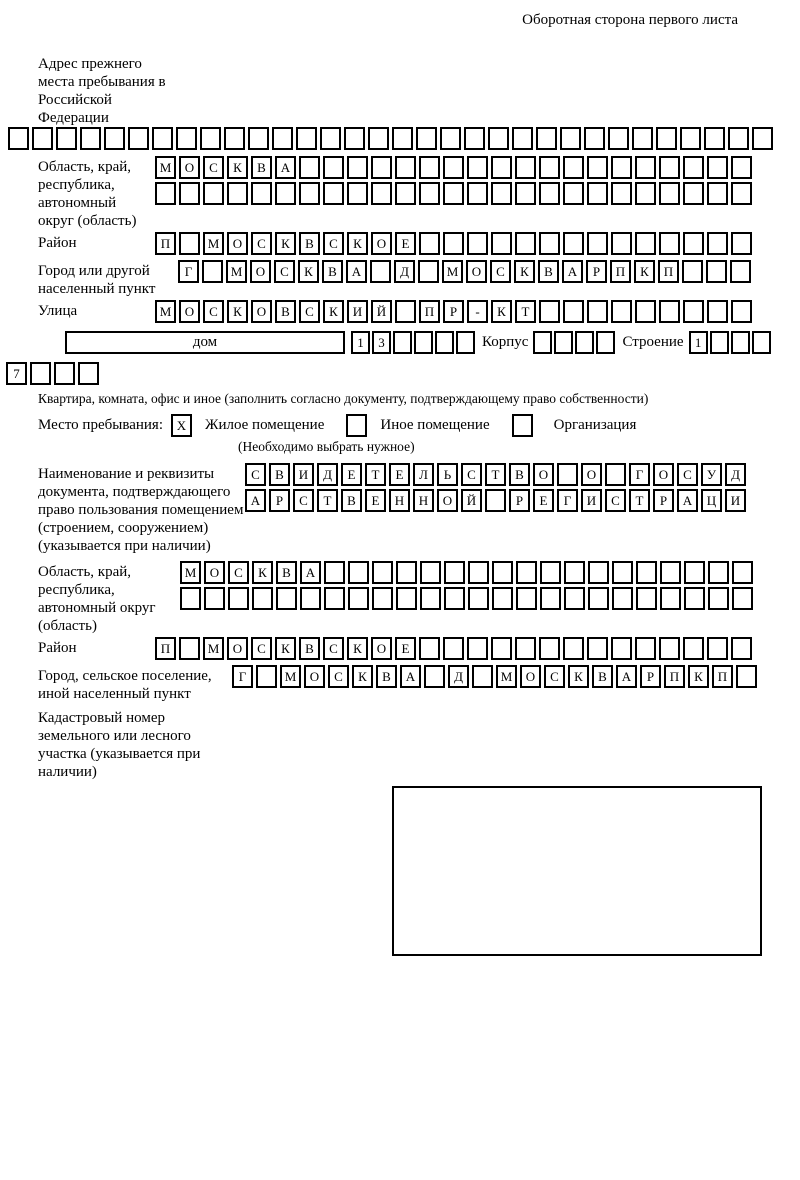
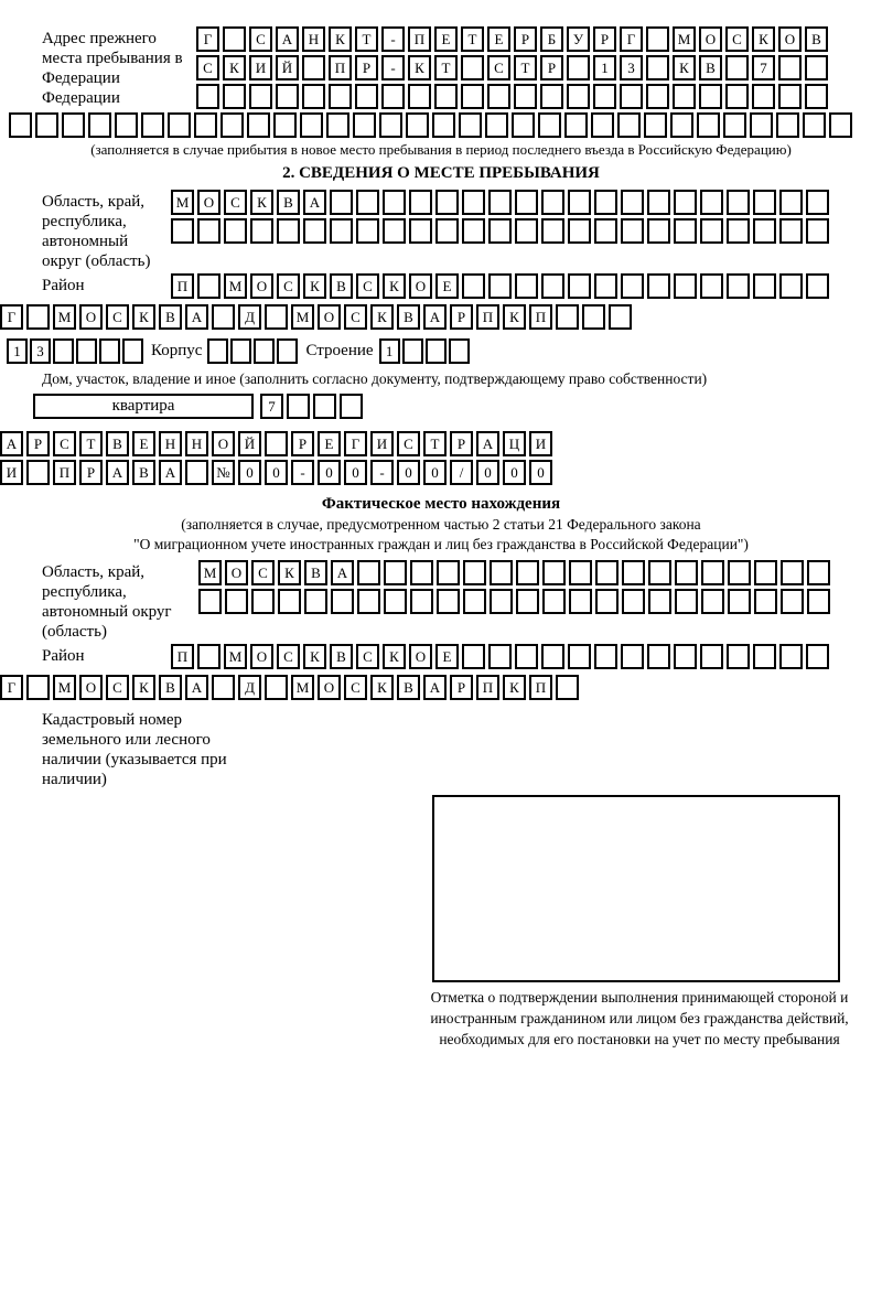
- Оборотная сторона первого листа
- Адрес прежнего места пребывания в Российской Федерации
+ Адрес прежнего места пребывания в Федерации Федерации
+ Г С А Н К Т - П Е Т Е Р Б У Р Г М О С К О В
+ С К И Й П Р - К Т С Т Р 1 3 К В 7
+ (заполняется в случае прибытия в новое место пребывания в период последнего въезда в Российскую Федерацию)
+ 2. СВЕДЕНИЯ О МЕСТЕ ПРЕБЫВАНИЯ
  Область, край, республика, автономный округ (область)
  М О С К В А
  Район
  П М О С К В С К О Е
- Город или другой населенный пункт
  Г М О С К В А Д М О С К В А Р П К П
- Улица
- М О С К О В С К И Й П Р - К Т
- дом
  1 3
  Корпус
  Строение
  1
+ Дом, участок, владение и иное (заполнить согласно документу, подтверждающему право собственности)
+ квартира
  7
- Квартира, комната, офис и иное (заполнить согласно документу, подтверждающему право собственности)
- Место пребывания:
- X
- Жилое помещение
- Иное помещение
- Организация
- (Необходимо выбрать нужное)
- Наименование и реквизиты документа, подтверждающего право пользования помещением (строением, сооружением) (указывается при наличии)
- С В И Д Е Т Е Л Ь С Т В О О Г О С У Д
  А Р С Т В Е Н Н О Й Р Е Г И С Т Р А Ц И
+ И П Р А В А № 0 0 - 0 0 - 0 0 / 0 0 0
+ Фактическое место нахождения
+ (заполняется в случае, предусмотренном частью 2 статьи 21 Федерального закона
+ "О миграционном учете иностранных граждан и лиц без гражданства в Российской Федерации")
  Область, край, республика, автономный округ (область)
  М О С К В А
  Район
  П М О С К В С К О Е
- Город, сельское поселение, иной населенный пункт
  Г М О С К В А Д М О С К В А Р П К П
- Кадастровый номер земельного или лесного участка (указывается при наличии)
+ Кадастровый номер земельного или лесного наличии (указывается при наличии)
+ Отметка о подтверждении выполнения принимающей стороной и иностранным гражданином или лицом без гражданства действий, необходимых для его постановки на учет по месту пребывания
